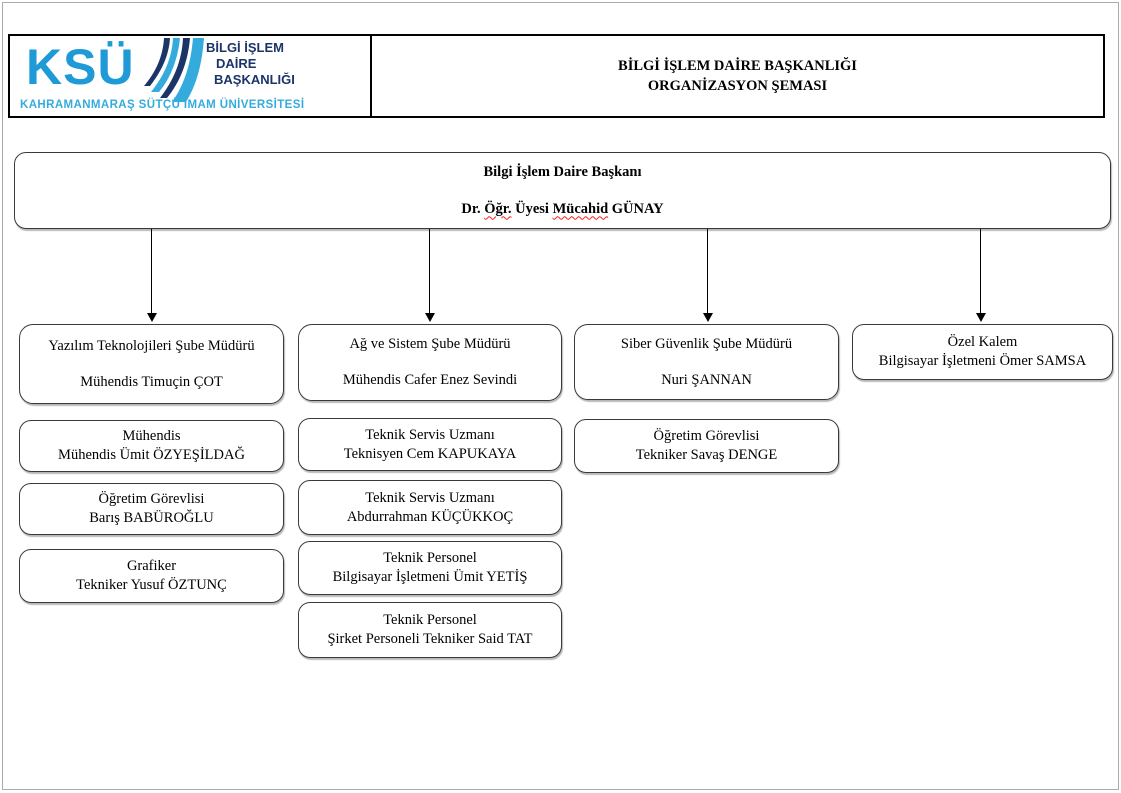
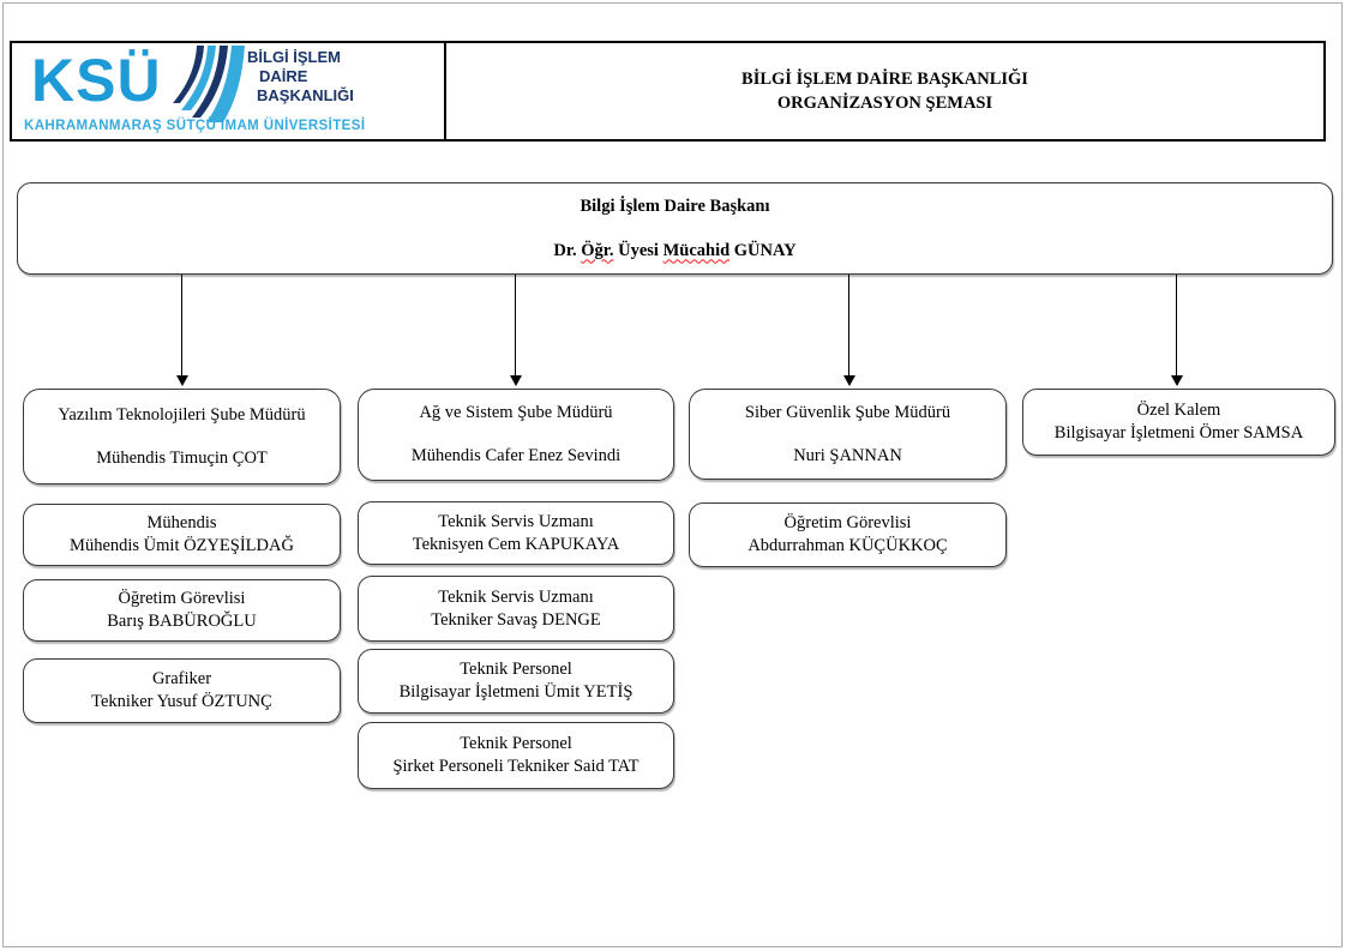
  KSÜ
  BİLGİ İŞLEM
  DAİRE
  BAŞKANLIĞI
  KAHRAMANMARAŞ SÜTÇÜ İMAM ÜNİVERSİTESİ
  BİLGİ İŞLEM DAİRE BAŞKANLIĞI
  ORGANİZASYON ŞEMASI
  Bilgi İşlem Daire Başkanı
  Dr. Öğr. Üyesi Mücahid GÜNAY
  Yazılım Teknolojileri Şube Müdürü
  Mühendis Timuçin ÇOT
  Mühendis
  Mühendis Ümit ÖZYEŞİLDAĞ
  Öğretim Görevlisi
  Barış BABÜROĞLU
  Grafiker
  Tekniker Yusuf ÖZTUNÇ
  Ağ ve Sistem Şube Müdürü
  Mühendis Cafer Enez Sevindi
  Teknik Servis Uzmanı
  Teknisyen Cem KAPUKAYA
  Teknik Servis Uzmanı
- Abdurrahman KÜÇÜKKOÇ
+ Tekniker Savaş DENGE
  Teknik Personel
  Bilgisayar İşletmeni Ümit YETİŞ
  Teknik Personel
  Şirket Personeli Tekniker Said TAT
  Siber Güvenlik Şube Müdürü
  Nuri ŞANNAN
  Öğretim Görevlisi
- Tekniker Savaş DENGE
+ Abdurrahman KÜÇÜKKOÇ
  Özel Kalem
  Bilgisayar İşletmeni Ömer SAMSA
